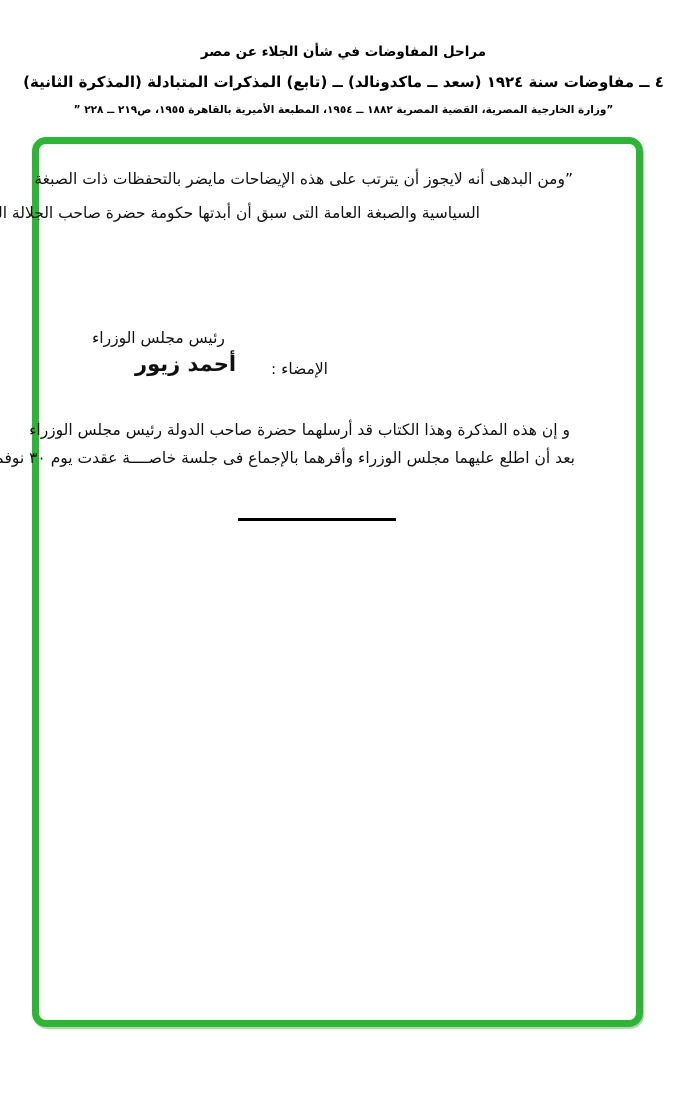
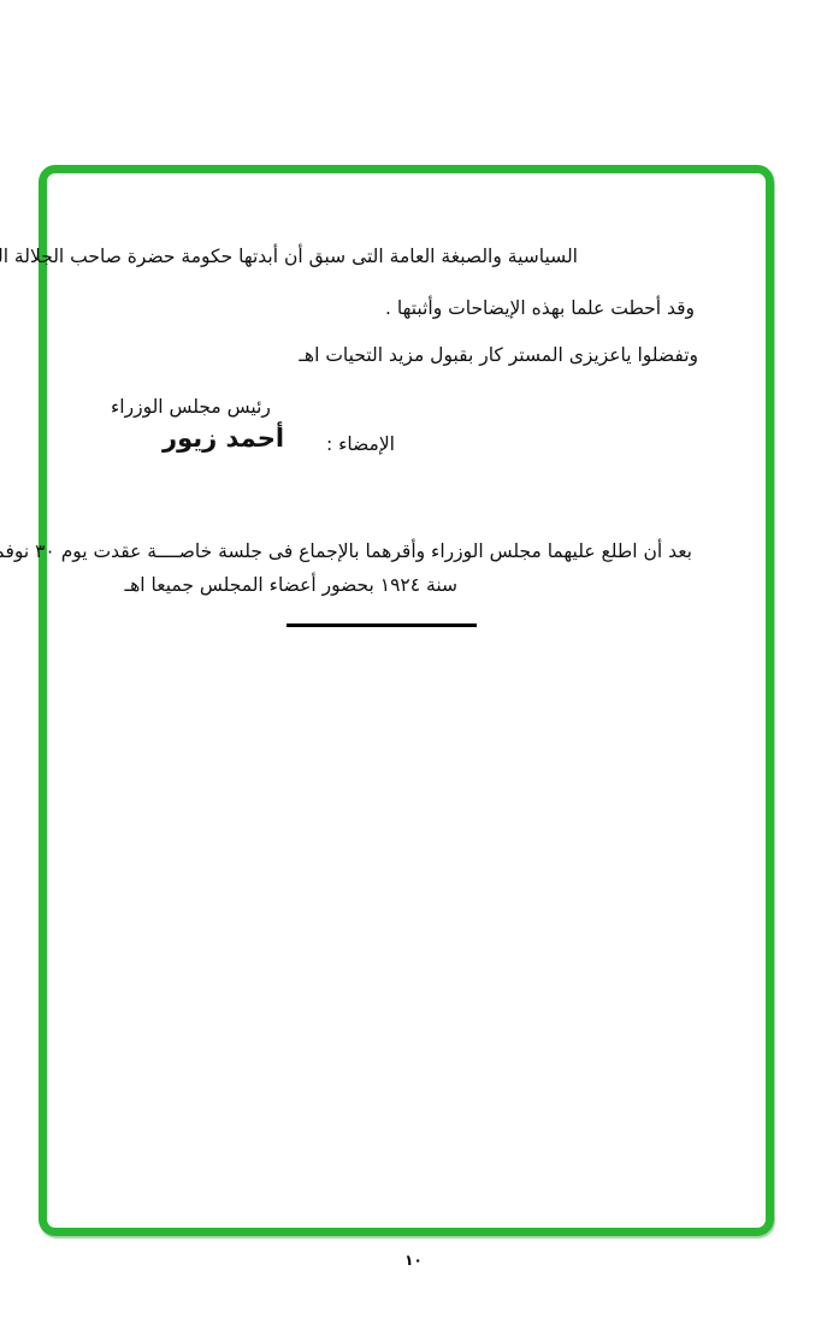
- مراحل المفاوضات في شأن الجلاء عن مصر
- ٤ ــ مفاوضات سنة ١٩٢٤ (سعد ــ ماكدونالد) ــ (تابع) المذكرات المتبادلة (المذكرة الثانية)
- ”وزارة الخارجية المصرية، القضية المصرية ١٨٨٢ ــ ١٩٥٤، المطبعة الأميرية بالقاهرة ١٩٥٥، ص٢١٩ ــ ٢٢٨ ”
- ”ومن البدهى أنه لايجوز أن يترتب على هذه الإيضاحات مايضر بالتحفظات ذات الصبغة
  السياسية والصبغة العامة التى سبق أن أبدتها حكومة حضرة صاحب الجلالة ال
+ وقد أحطت علما بهذه الإيضاحات وأثبتها .
+ وتفضلوا ياعزيزى المستر كار بقبول مزيد التحيات اهـ
  رئيس مجلس الوزراء
  الإمضاء :
  أحمد زيور
- و إن هذه المذكرة وهذا الكتاب قد أرسلهما حضرة صاحب الدولة رئيس مجلس الوزراء
  بعد أن اطلع عليهما مجلس الوزراء وأقرهما بالإجماع فى جلسة خاصــــة عقدت يوم ٣٠ نوف
+ سنة ١٩٢٤ بحضور أعضاء المجلس جميعا اهـ
+ ١٠
